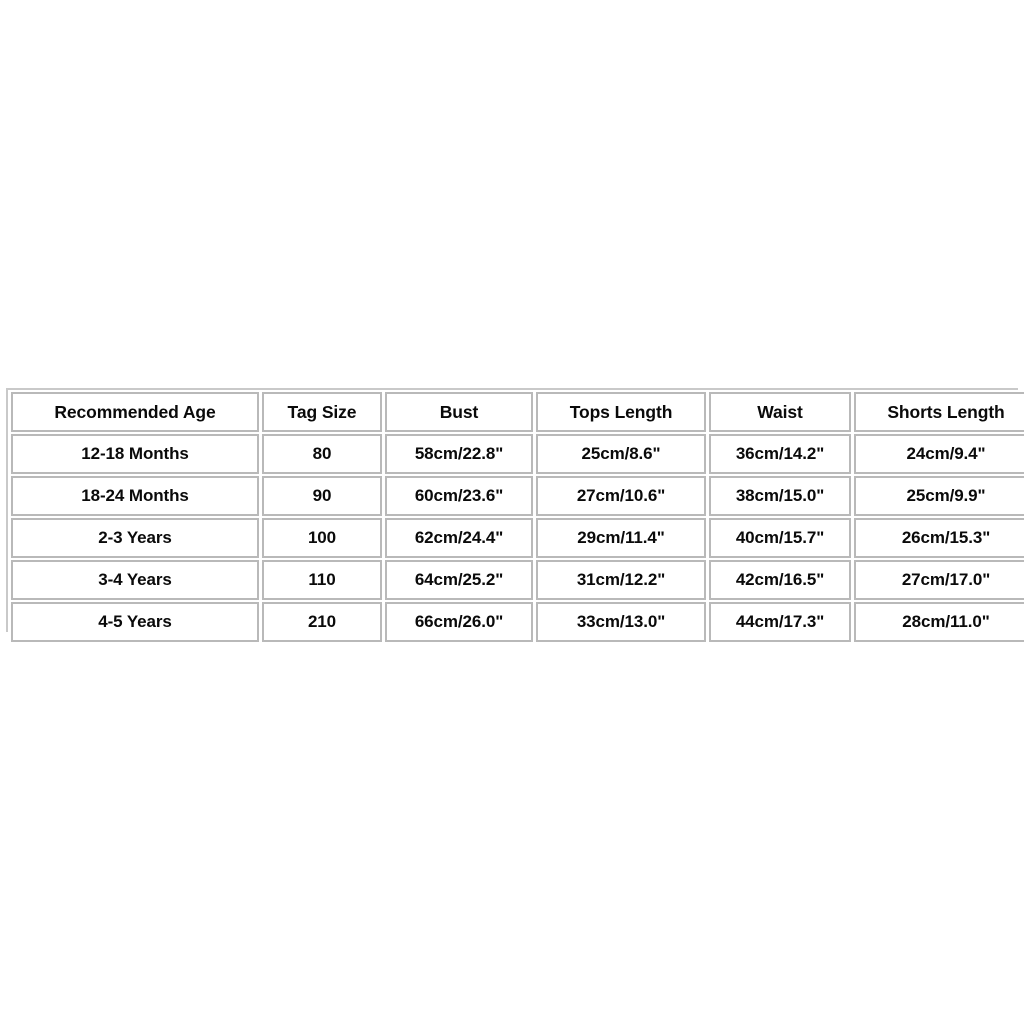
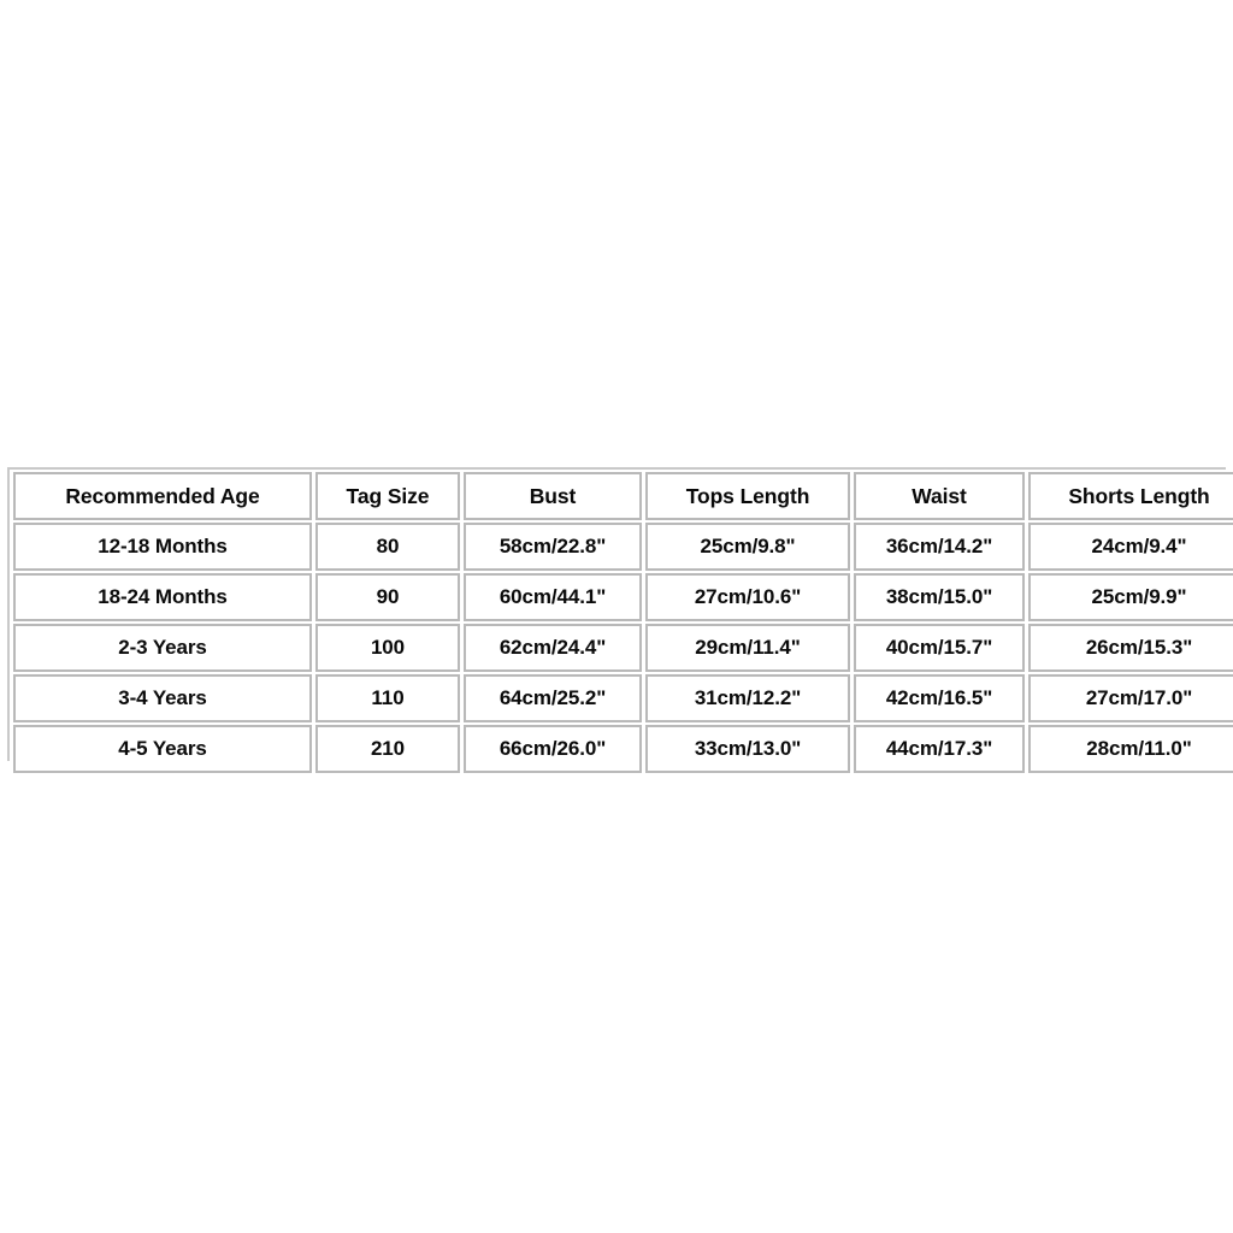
  Recommended Age	Tag Size	Bust	Tops Length	Waist	Shorts Length
- 12-18 Months	80	58cm/22.8"	25cm/8.6"	36cm/14.2"	24cm/9.4"
+ 12-18 Months	80	58cm/22.8"	25cm/9.8"	36cm/14.2"	24cm/9.4"
- 18-24 Months	90	60cm/23.6"	27cm/10.6"	38cm/15.0"	25cm/9.9"
+ 18-24 Months	90	60cm/44.1"	27cm/10.6"	38cm/15.0"	25cm/9.9"
  2-3 Years	100	62cm/24.4"	29cm/11.4"	40cm/15.7"	26cm/15.3"
  3-4 Years	110	64cm/25.2"	31cm/12.2"	42cm/16.5"	27cm/17.0"
  4-5 Years	210	66cm/26.0"	33cm/13.0"	44cm/17.3"	28cm/11.0"
